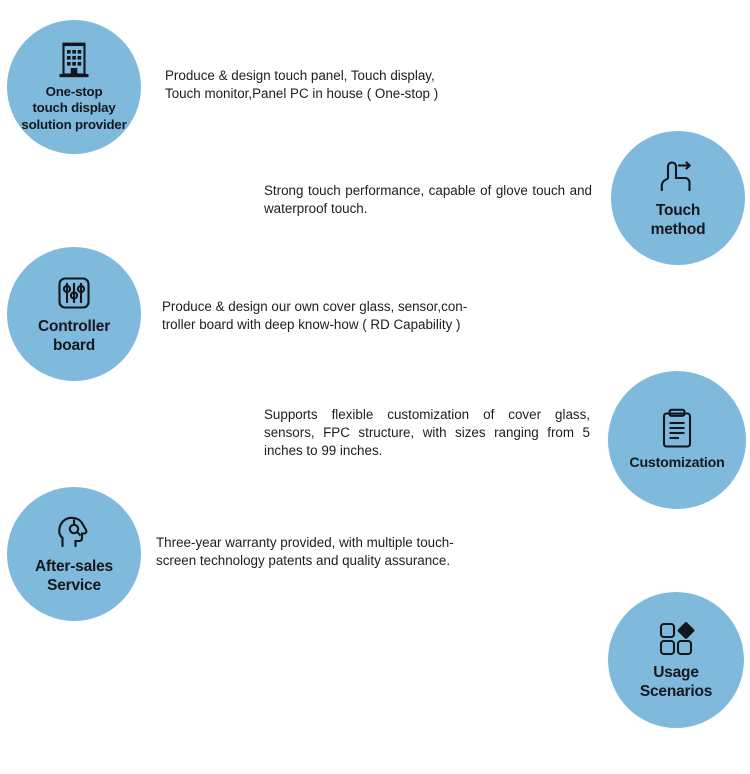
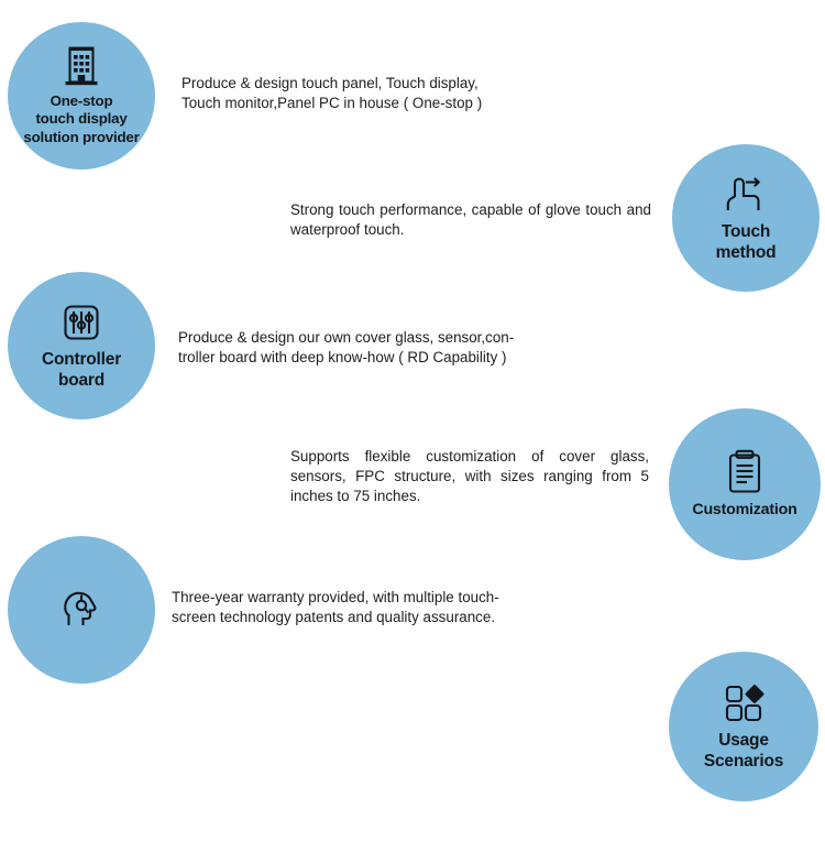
  Produce & design touch panel, Touch display,
  Touch monitor,Panel PC in house ( One-stop )
  One-stop
  touch display
  solution provider
  Strong touch performance, capable of glove touch and waterproof touch.
  Touch
  method
  Produce & design our own cover glass, sensor,con-
  troller board with deep know-how ( RD Capability )
  Controller
  board
- Supports flexible customization of cover glass, sensors, FPC structure, with sizes ranging from 5 inches to 99 inches.
+ Supports flexible customization of cover glass, sensors, FPC structure, with sizes ranging from 5 inches to 75 inches.
  Customization
  Three-year warranty provided, with multiple touch-
  screen technology patents and quality assurance.
- After-sales
- Service
  Usage
  Scenarios
